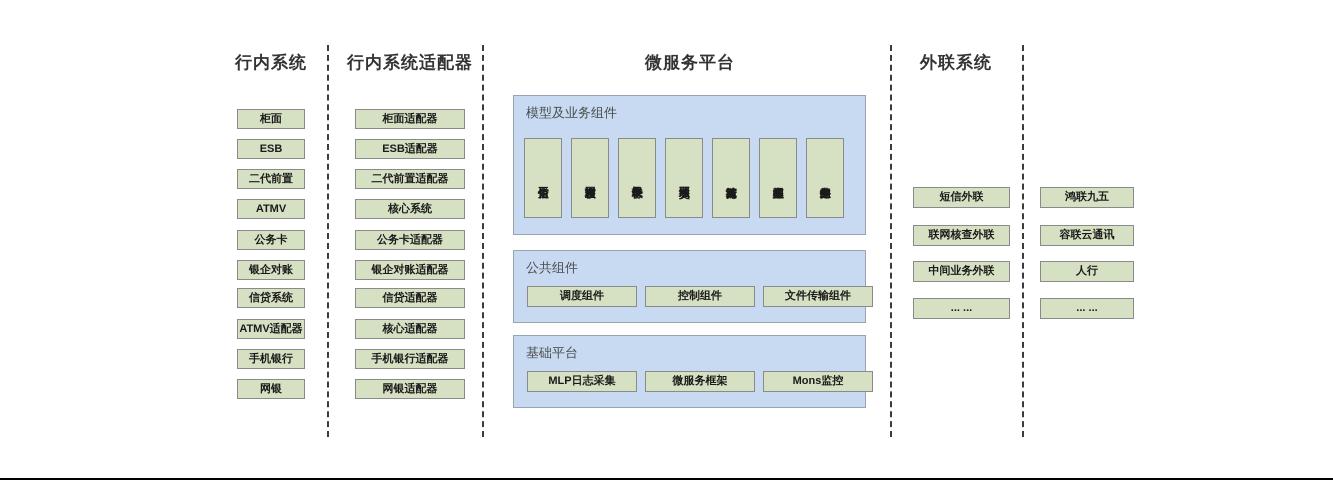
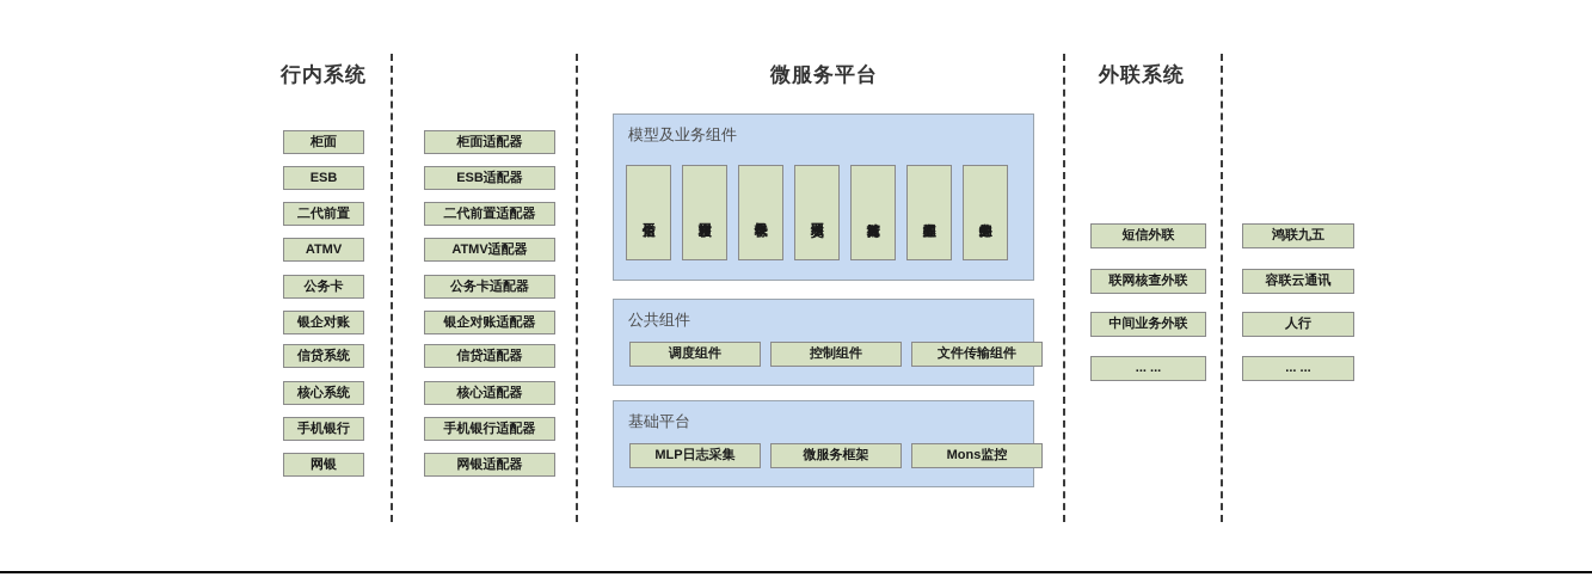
  行内系统
- 行内系统适配器
  微服务平台
  外联系统
  柜面
  ESB
  二代前置
  ATMV
  公务卡
  银企对账
  信贷系统
- ATMV适配器
+ 核心系统
  手机银行
  网银
  柜面适配器
  ESB适配器
  二代前置适配器
- 核心系统
+ ATMV适配器
  公务卡适配器
  银企对账适配器
  信贷适配器
  核心适配器
  手机银行适配器
  网银适配器
  模型及业务组件
  公共组件
  调度组件
  控制组件
  文件传输组件
  基础平台
  MLP日志采集
  微服务框架
  Mons监控
  短信外联
  联网核查外联
  中间业务外联
  ... ...
  鸿联九五
  容联云通讯
  人行
  ... ...
